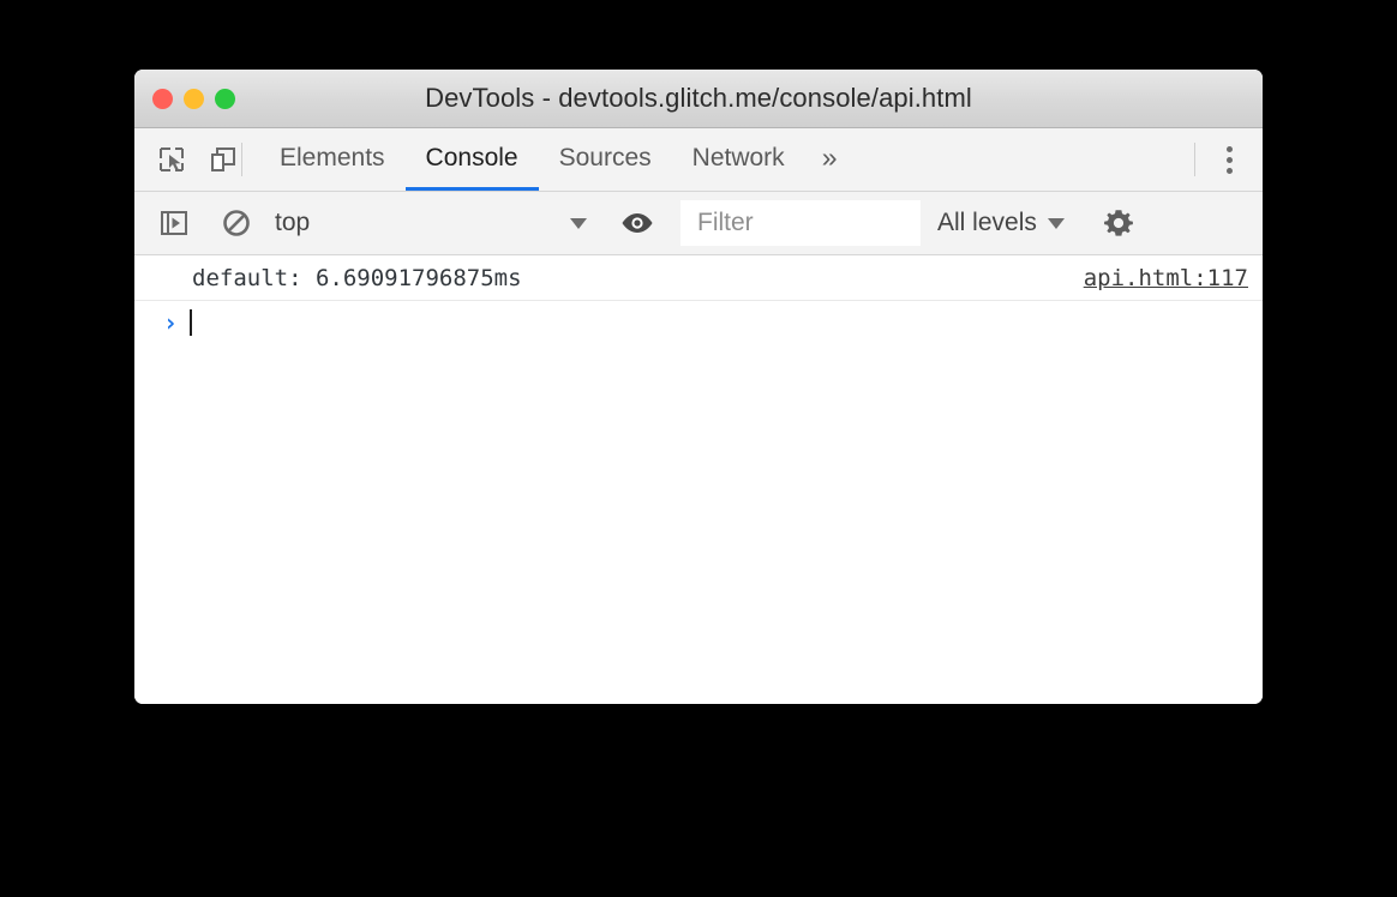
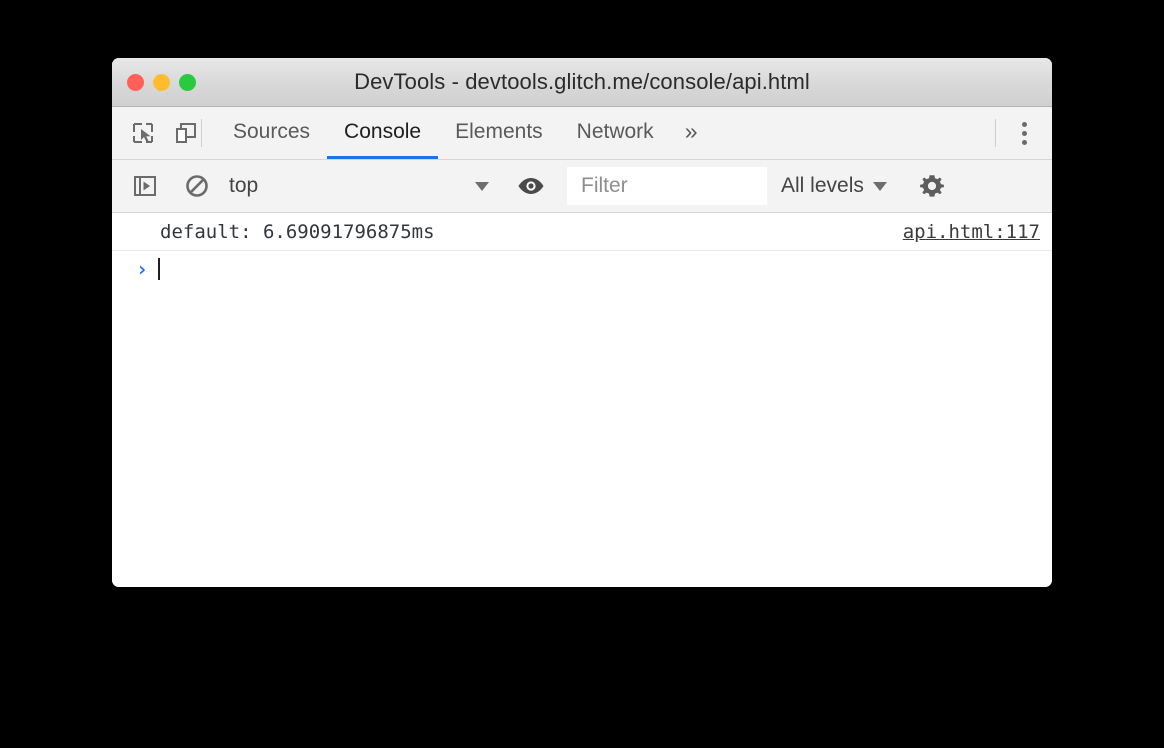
  DevTools - devtools.glitch.me/console/api.html
- Elements
+ Sources
  Console
- Sources
+ Elements
  Network
  »
  top
  Filter
  All levels
  default: 6.69091796875ms
  api.html:117
  ›
